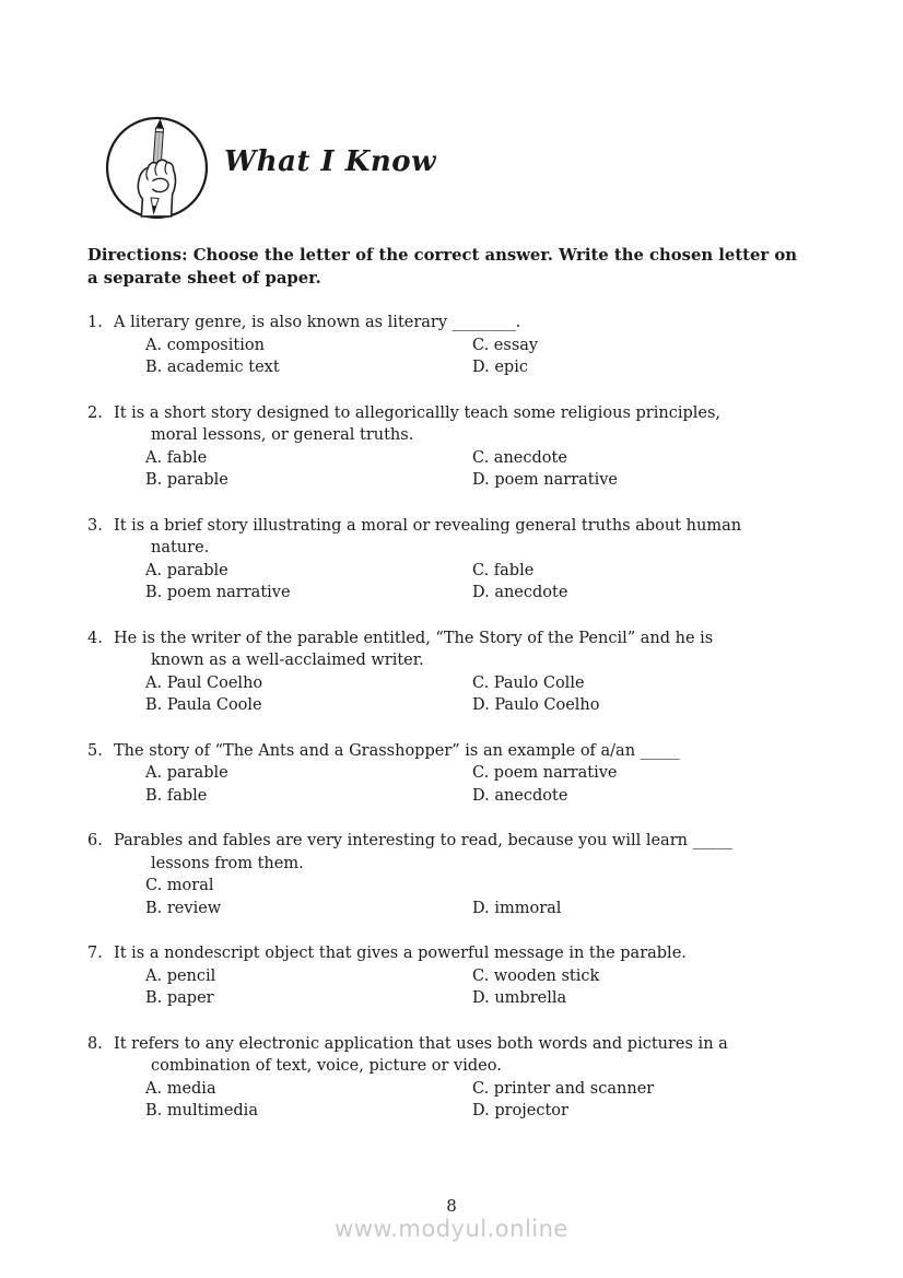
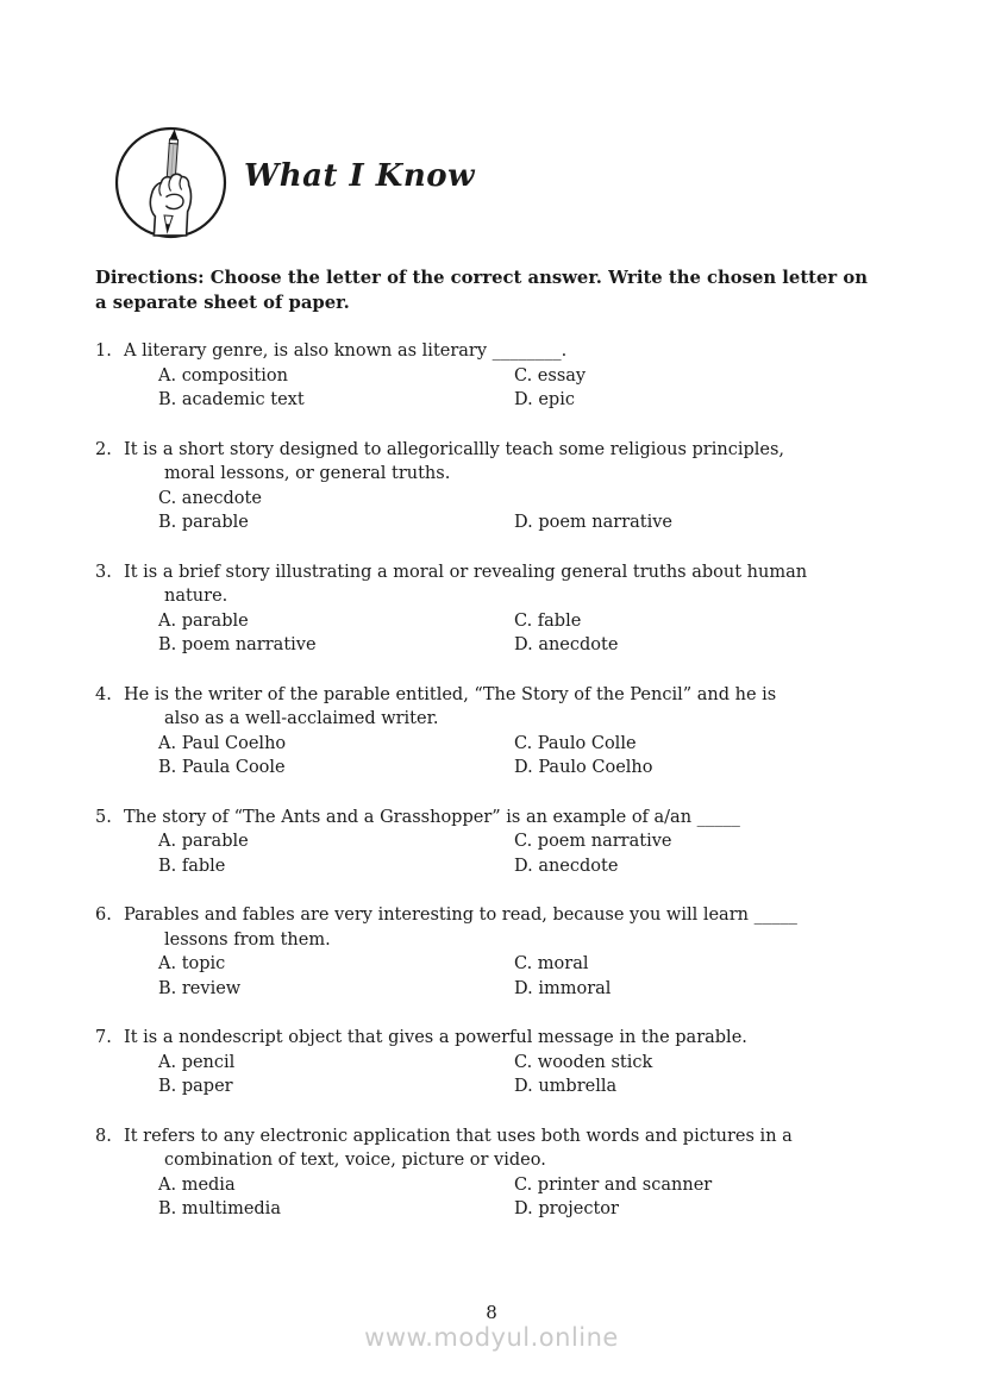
  What I Know
  Directions: Choose the letter of the correct answer. Write the chosen letter on
  a separate sheet of paper.
  1.
  A literary genre, is also known as literary ________.
  A. composition
  C. essay
  B. academic text
  D. epic
  2.
  It is a short story designed to allegoricallly teach some religious principles,
  moral lessons, or general truths.
- A. fable
  C. anecdote
  B. parable
  D. poem narrative
  3.
  It is a brief story illustrating a moral or revealing general truths about human
  nature.
  A. parable
  C. fable
  B. poem narrative
  D. anecdote
  4.
  He is the writer of the parable entitled, “The Story of the Pencil” and he is
- known as a well-acclaimed writer.
+ also as a well-acclaimed writer.
  A. Paul Coelho
  C. Paulo Colle
  B. Paula Coole
  D. Paulo Coelho
  5.
  The story of “The Ants and a Grasshopper” is an example of a/an _____
  A. parable
  C. poem narrative
  B. fable
  D. anecdote
  6.
  Parables and fables are very interesting to read, because you will learn _____
  lessons from them.
+ A. topic
  C. moral
  B. review
  D. immoral
  7.
  It is a nondescript object that gives a powerful message in the parable.
  A. pencil
  C. wooden stick
  B. paper
  D. umbrella
  8.
  It refers to any electronic application that uses both words and pictures in a
  combination of text, voice, picture or video.
  A. media
  C. printer and scanner
  B. multimedia
  D. projector
  8
  www.modyul.online
